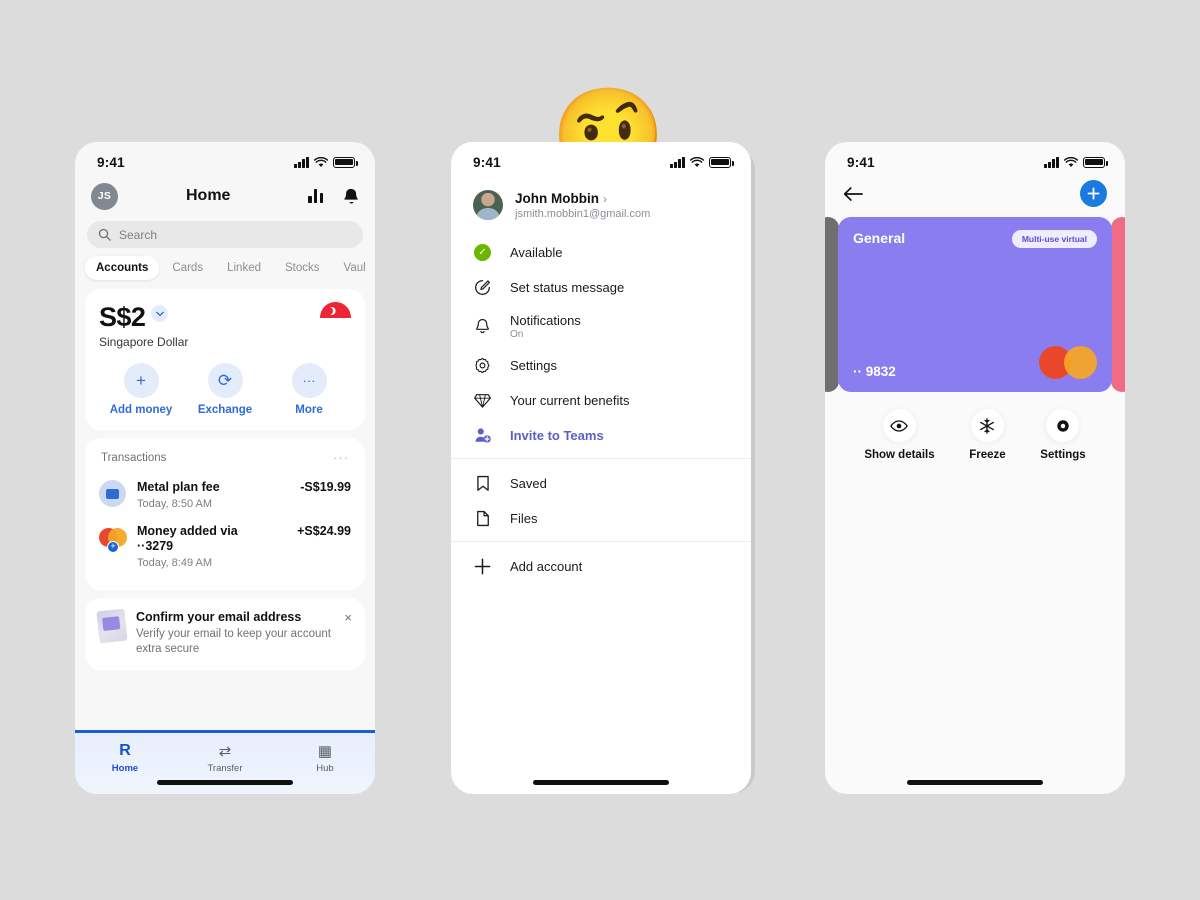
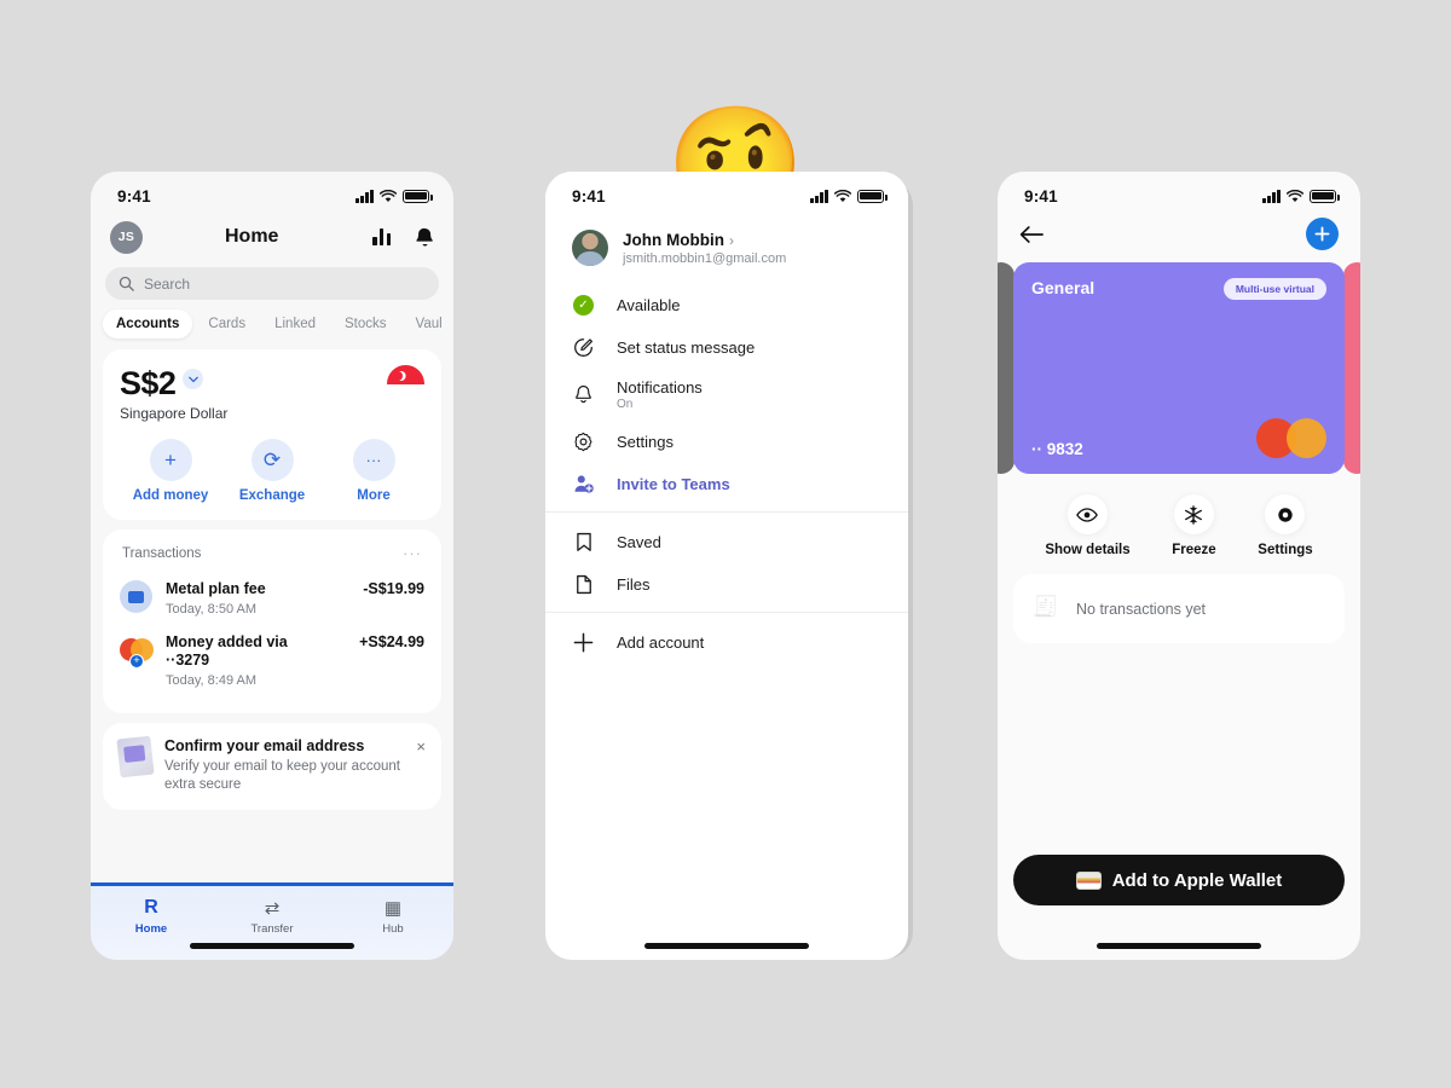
  🤨
  9:41
  JS
  Home
  Search
  Accounts
  Cards
  Linked
  Stocks
  Vaul
  S$2
  Singapore Dollar
  +
  Add money
  ⟳
  Exchange
  ···
  More
  Transactions
  ···
  Metal plan fee
  -S$19.99
  Today, 8:50 AM
  +
  Money added via
  +S$24.99
  ··3279
  Today, 8:49 AM
  Confirm your email address
  ×
  Verify your email to keep your account extra secure
  R
  Home
  ⇄
  Transfer
  ▦
  Hub
  9:41
  John Mobbin ›
  jsmith.mobbin1@gmail.com
  ✓
  Available
  Set status message
  Notifications
  On
  Settings
- Your current benefits
  Invite to Teams
  Saved
  Files
  Add account
  9:41
  General
  Multi-use virtual
  ·· 9832
  Show details
  Freeze
  Settings
+ 🧾
+ No transactions yet
+ Add to Apple Wallet
